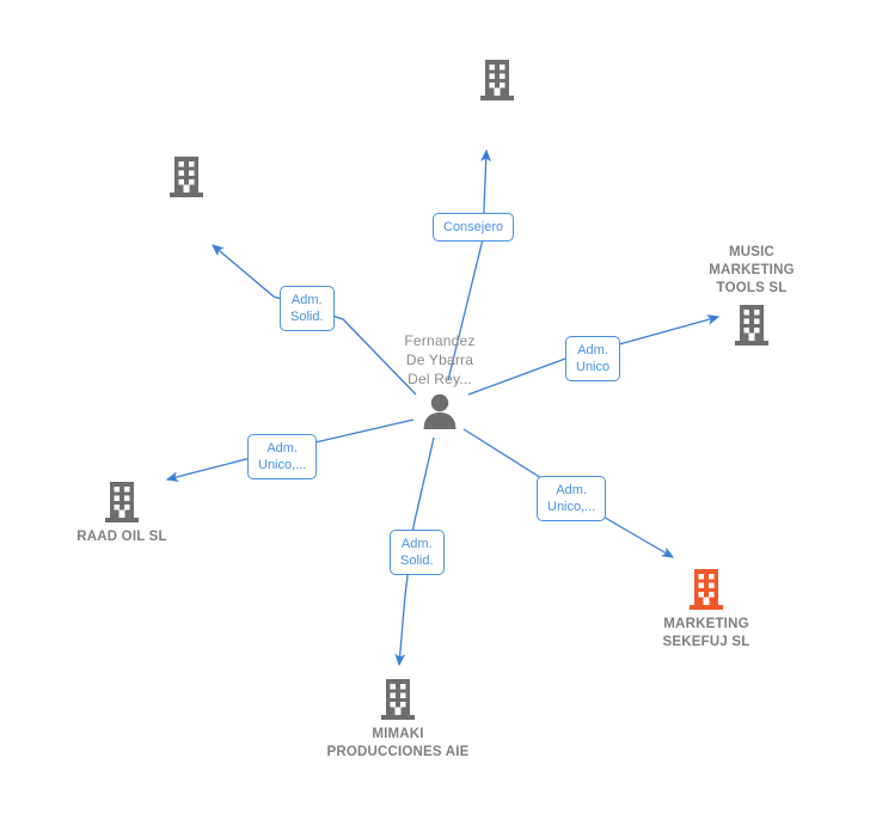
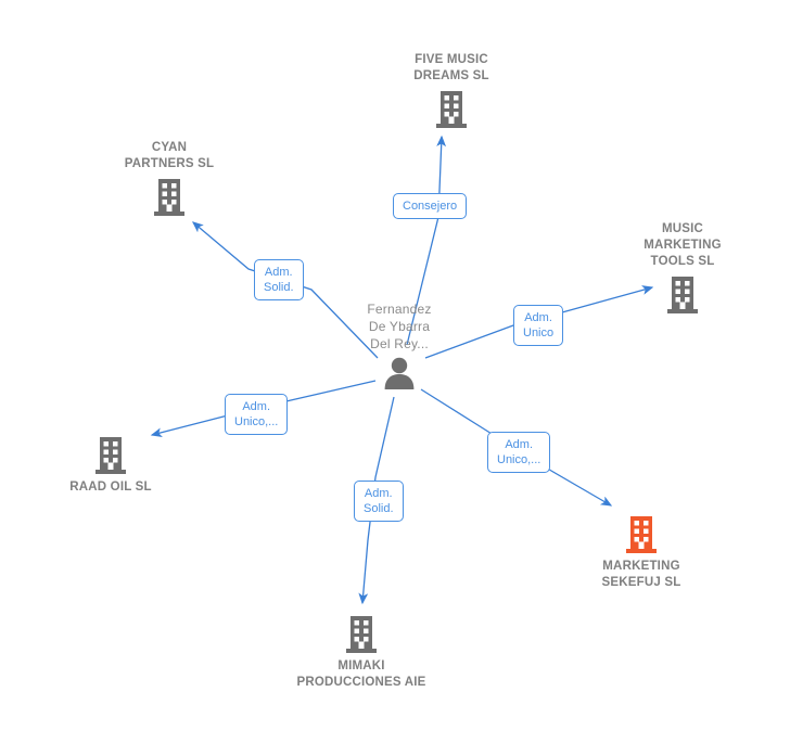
+ FIVE MUSIC
+ DREAMS SL
+ CYAN
+ PARTNERS SL
  MUSIC
  MARKETING
  TOOLS SL
  RAAD OIL SL
  MARKETING
  SEKEFUJ SL
  MIMAKI
  PRODUCCIONES AIE
  Fernandez
  De Ybarra
  Del Rey...
  Consejero
  Adm.
  Solid.
  Adm.
  Unico
  Adm.
  Unico,...
  Adm.
  Unico,...
  Adm.
  Solid.
